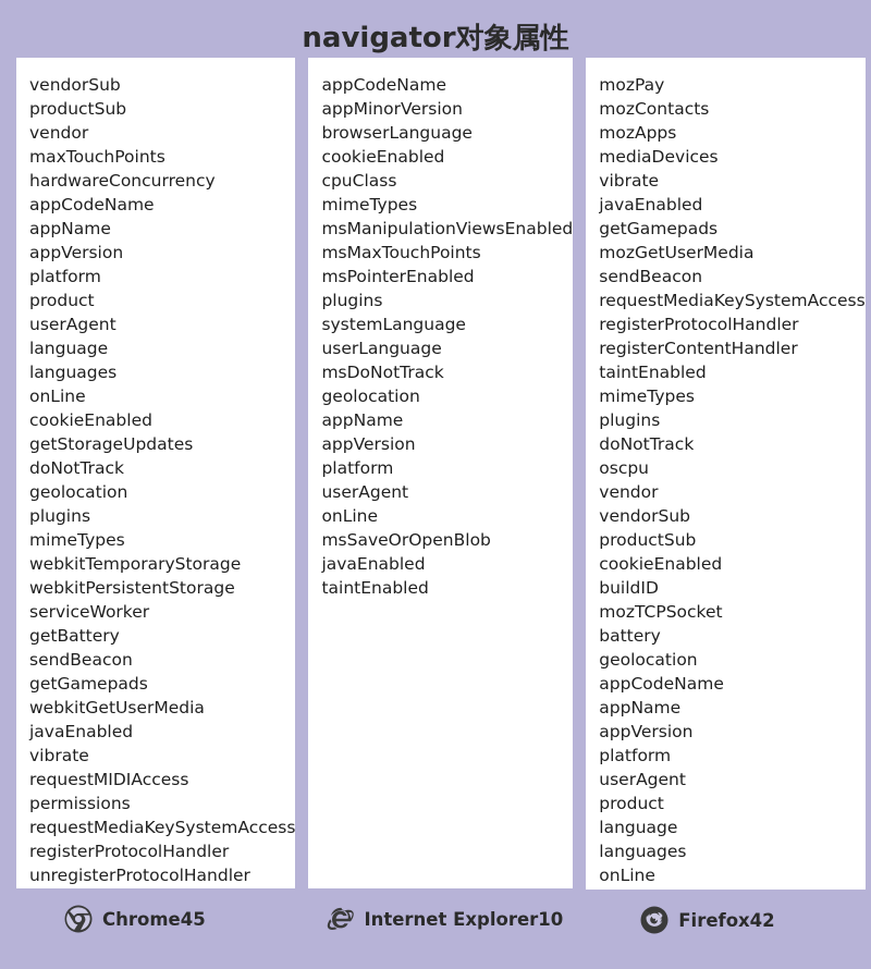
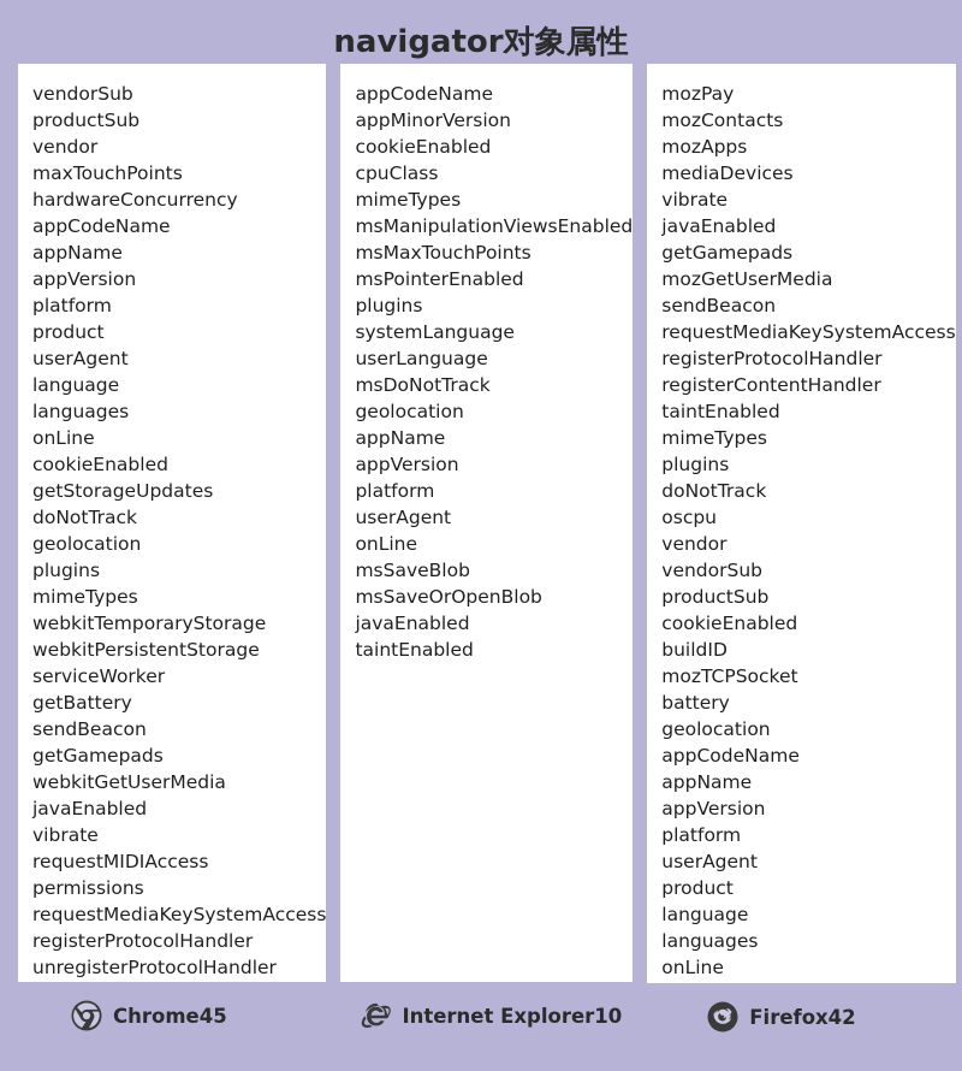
  navigator对象属性
  vendorSub
  productSub
  vendor
  maxTouchPoints
  hardwareConcurrency
  appCodeName
  appName
  appVersion
  platform
  product
  userAgent
  language
  languages
  onLine
  cookieEnabled
  getStorageUpdates
  doNotTrack
  geolocation
  plugins
  mimeTypes
  webkitTemporaryStorage
  webkitPersistentStorage
  serviceWorker
  getBattery
  sendBeacon
  getGamepads
  webkitGetUserMedia
  javaEnabled
  vibrate
  requestMIDIAccess
  permissions
  requestMediaKeySystemAccess
  registerProtocolHandler
  unregisterProtocolHandler
  Chrome45
  appCodeName
  appMinorVersion
- browserLanguage
  cookieEnabled
  cpuClass
  mimeTypes
  msManipulationViewsEnabled
  msMaxTouchPoints
  msPointerEnabled
  plugins
  systemLanguage
  userLanguage
  msDoNotTrack
  geolocation
  appName
  appVersion
  platform
  userAgent
  onLine
+ msSaveBlob
  msSaveOrOpenBlob
  javaEnabled
  taintEnabled
  Internet Explorer10
  mozPay
  mozContacts
  mozApps
  mediaDevices
  vibrate
  javaEnabled
  getGamepads
  mozGetUserMedia
  sendBeacon
  requestMediaKeySystemAccess
  registerProtocolHandler
  registerContentHandler
  taintEnabled
  mimeTypes
  plugins
  doNotTrack
  oscpu
  vendor
  vendorSub
  productSub
  cookieEnabled
  buildID
  mozTCPSocket
  battery
  geolocation
  appCodeName
  appName
  appVersion
  platform
  userAgent
  product
  language
  languages
  onLine
  Firefox42
